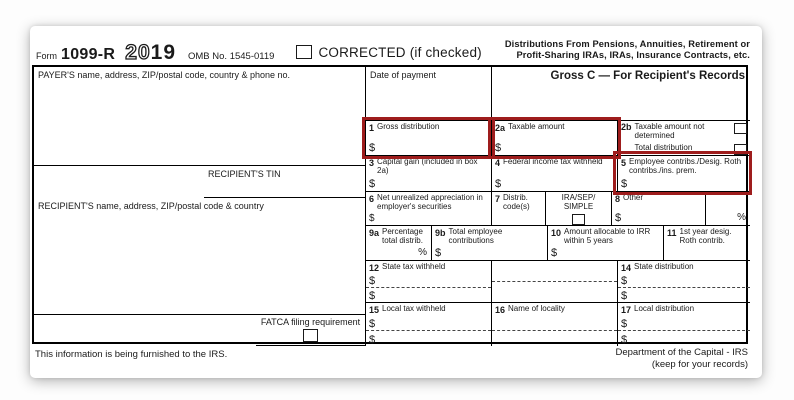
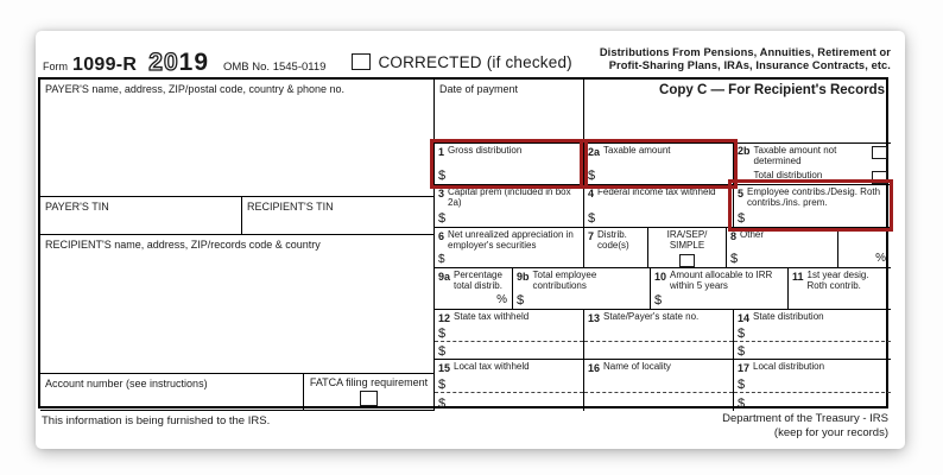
  Form
  1099-R
  2019
  OMB No. 1545-0119
  CORRECTED (if checked)
  Distributions From Pensions, Annuities, Retirement or
- Profit-Sharing IRAs, IRAs, Insurance Contracts, etc.
+ Profit-Sharing Plans, IRAs, Insurance Contracts, etc.
  PAYER'S name, address, ZIP/postal code, country & phone no.
+ PAYER'S TIN
  RECIPIENT'S TIN
- RECIPIENT'S name, address, ZIP/postal code & country
+ RECIPIENT'S name, address, ZIP/records code & country
+ Account number (see instructions)
  FATCA filing requirement
  Date of payment
- Gross C — For Recipient's Records
+ Copy C — For Recipient's Records
  1
  Gross distribution
  $
  2a
  Taxable amount
  $
  2b
  Taxable amount not determined
  Total distribution
  3
- Capital gain (included in box 2a)
+ Capital prem (included in box 2a)
  $
  4
  Federal income tax withheld
  $
  5
  Employee contribs./Desig. Roth contribs./ins. prem.
  $
  6
  Net unrealized appreciation in employer's securities
  $
  7
  Distrib. code(s)
  IRA/SEP/ SIMPLE
  8
  Other
  $
  %
  9a
  Percentage total distrib.
  %
  9b
  Total employee contributions
  $
  10
  Amount allocable to IRR within 5 years
  $
  11
  1st year desig. Roth contrib.
  12
  State tax withheld
  $
  $
+ 13
+ State/Payer's state no.
  14
  State distribution
  $
  $
  15
  Local tax withheld
  $
  $
  16
  Name of locality
  17
  Local distribution
  $
  $
  This information is being furnished to the IRS.
- Department of the Capital - IRS
+ Department of the Treasury - IRS
  (keep for your records)
